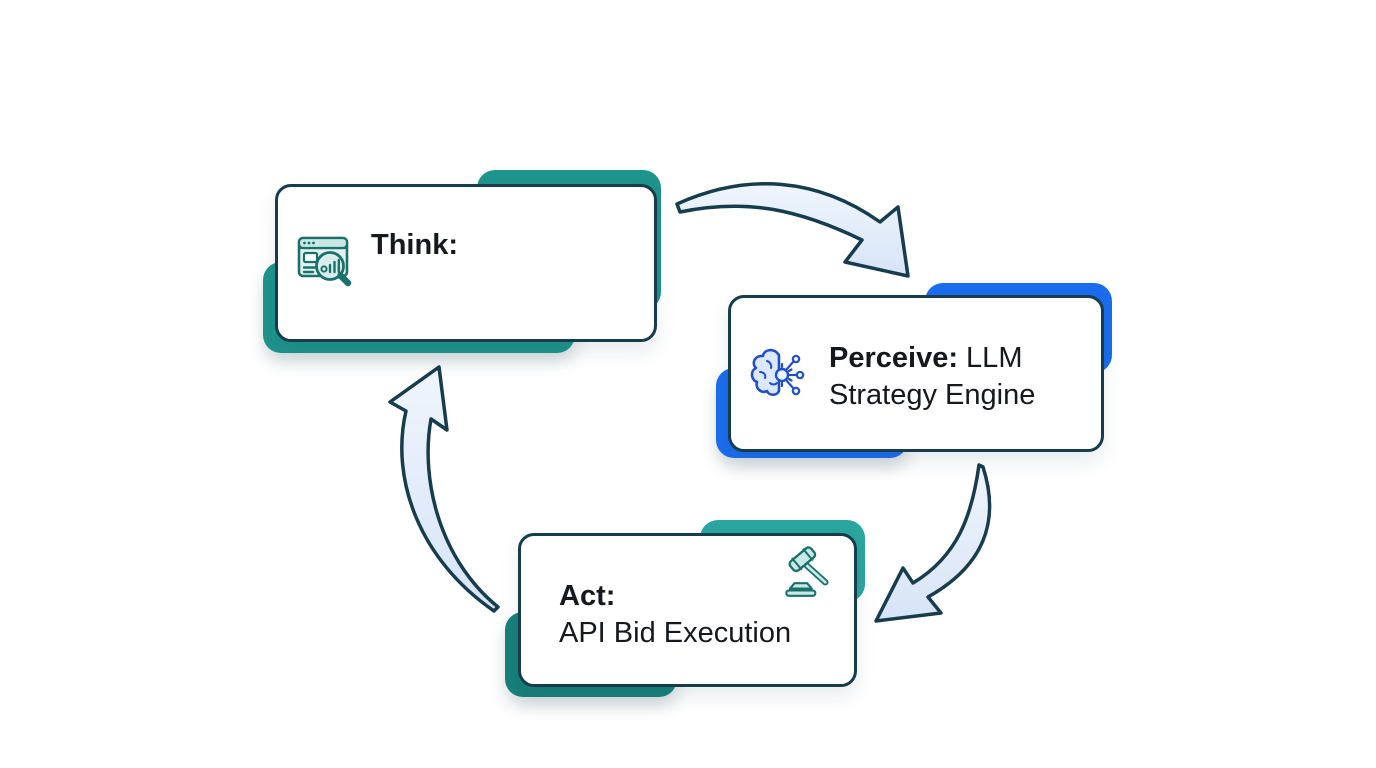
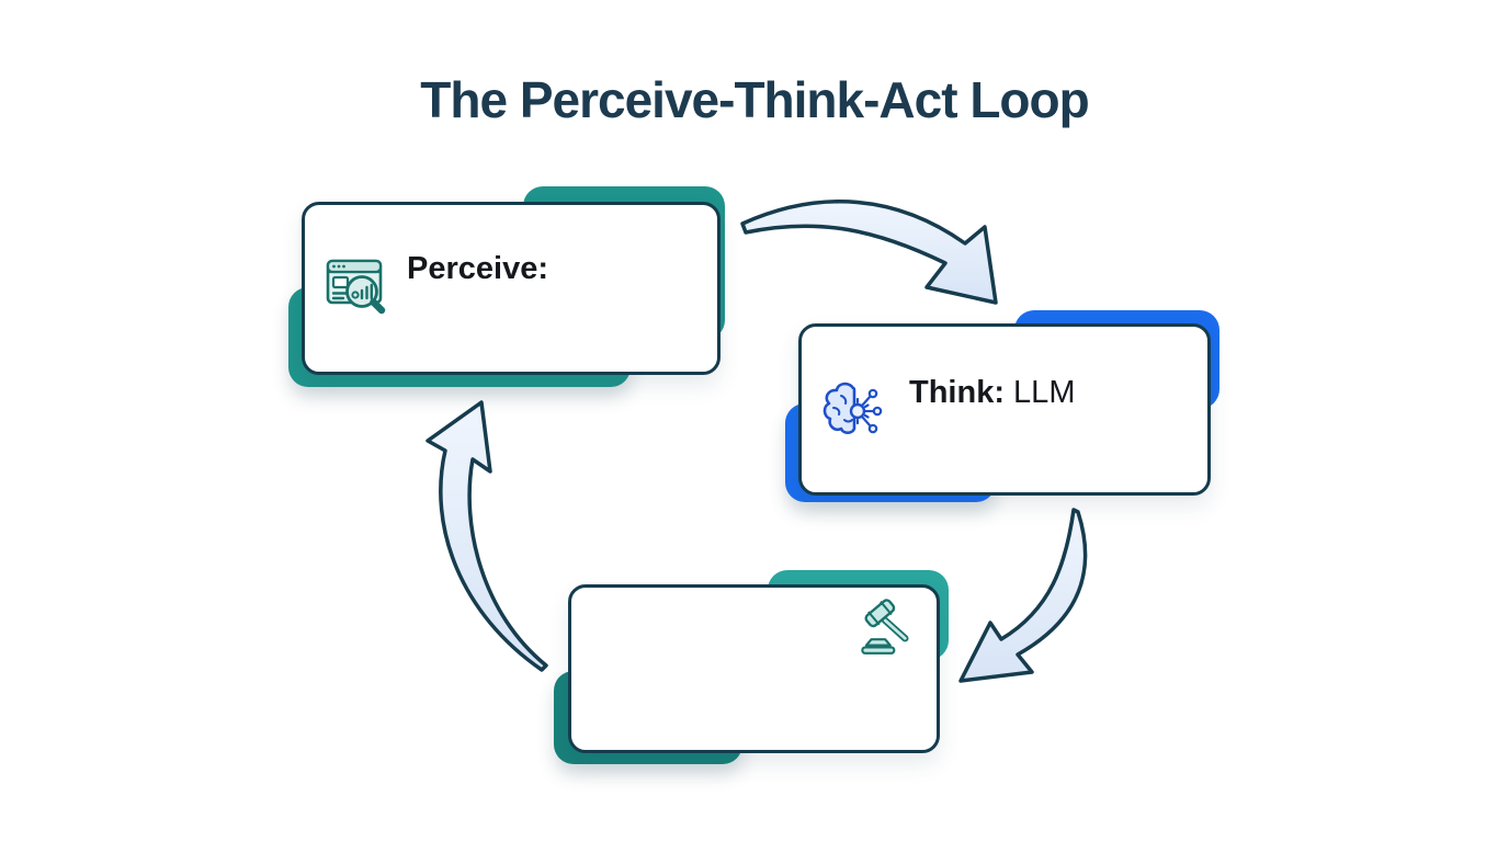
+ The Perceive-Think-Act Loop
- Think:
+ Perceive:
- Perceive: LLM
+ Think: LLM
- Strategy Engine
- Act:
- API Bid Execution
